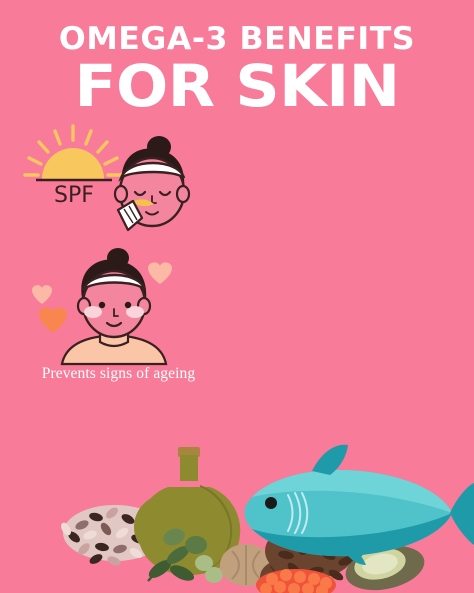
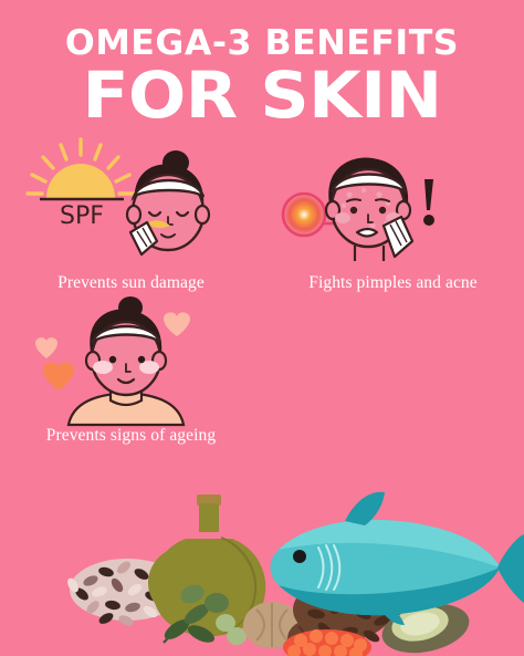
  OMEGA-3 BENEFITS
  FOR SKIN
  SPF
+ Prevents sun damage
+ Fights pimples and acne
  Prevents signs of ageing
